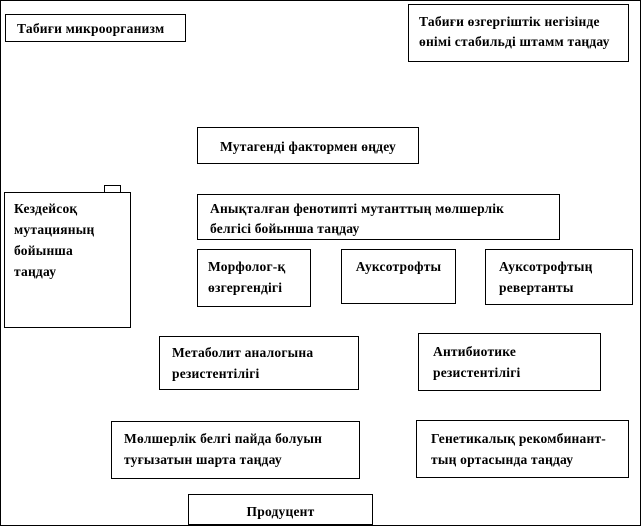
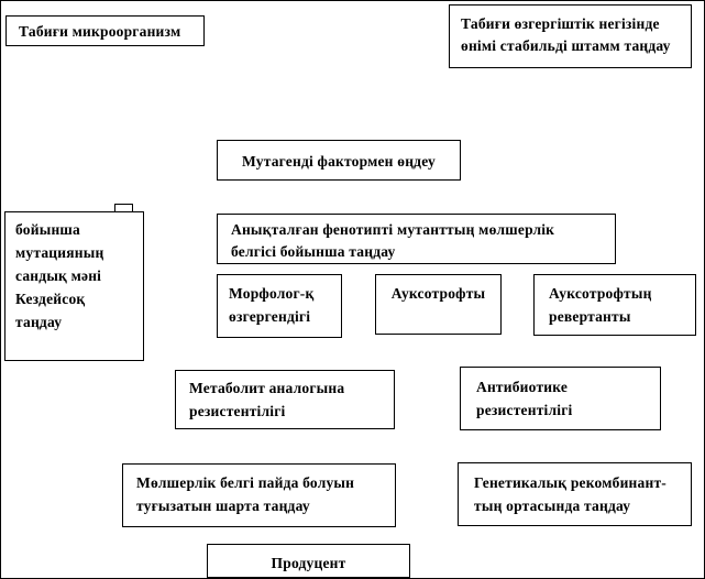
  Табиғи микроорганизм
  Табиғи өзгергіштік негізінде
  өнімі стабильді штамм таңдау
  Мутагенді фактормен өңдеу
- Кездейсоқ
+ бойынша
  мутацияның
+ сандық мәні
- бойынша
+ Кездейсоқ
  таңдау
  Анықталған фенотипті мутанттың мөлшерлік
  белгісі бойынша таңдау
  Морфолог-қ
  өзгергендігі
  Ауксотрофты
  Ауксотрофтың
  ревертанты
  Метаболит аналогына
  резистентілігі
  Антибиотике
  резистентілігі
  Мөлшерлік белгі пайда болуын
  туғызатын шарта таңдау
  Генетикалық рекомбинант-
  тың ортасында таңдау
  Продуцент
